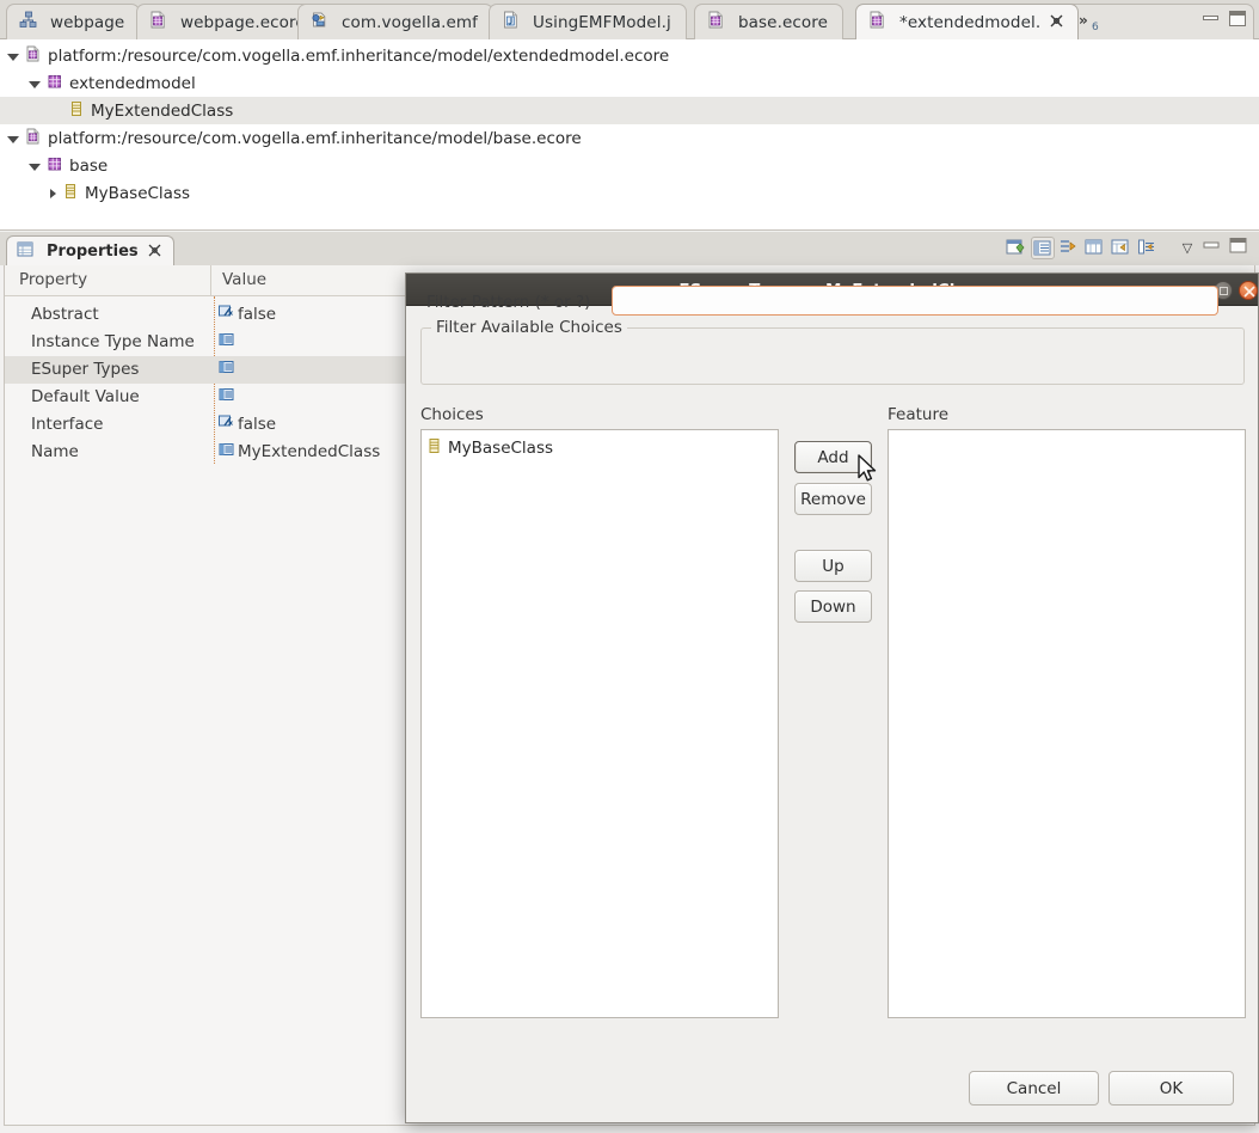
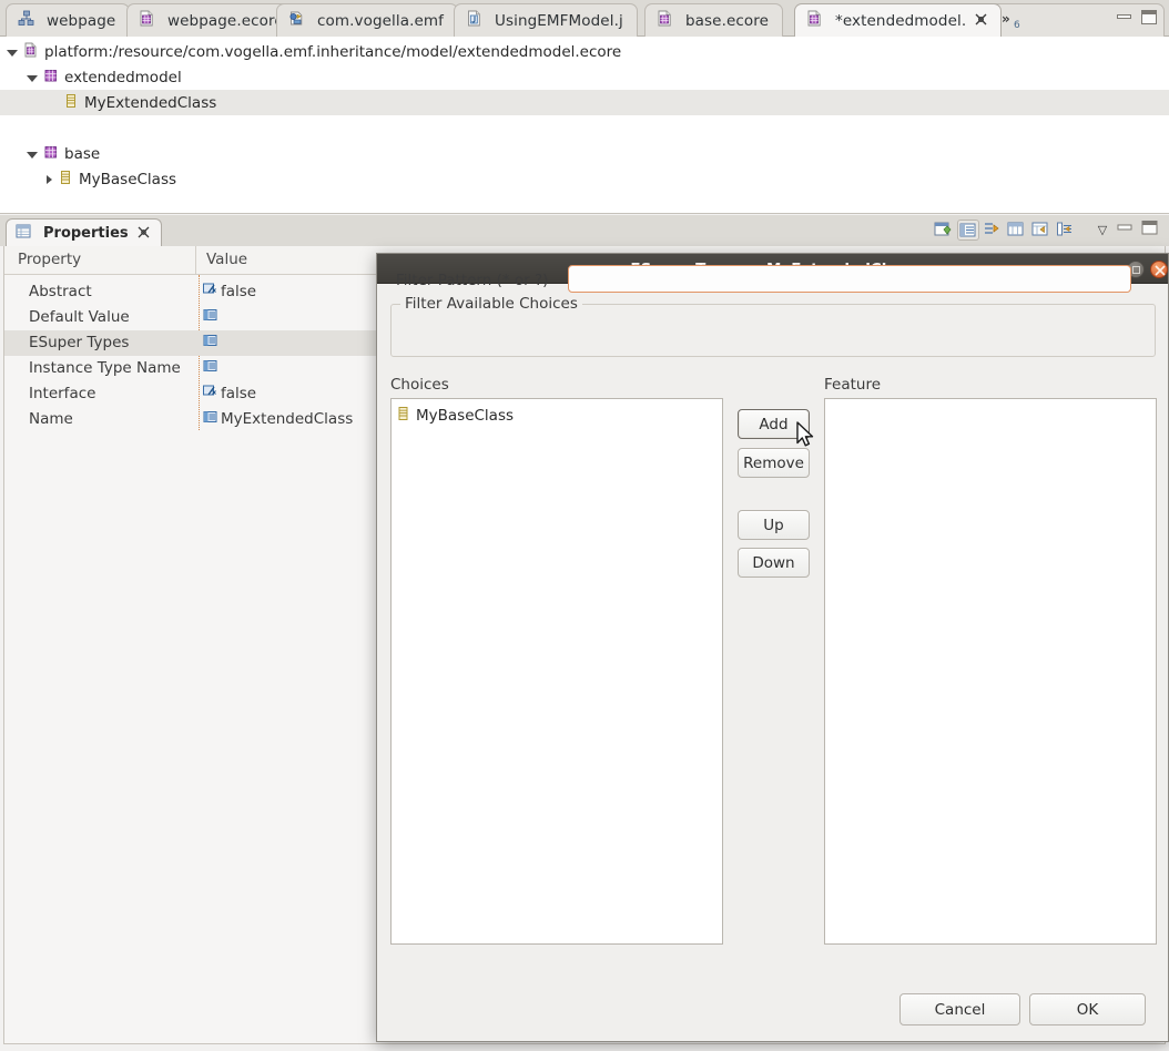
  webpage
  webpage.ecor
  com.vogella.emf
  UsingEMFModel.j
  base.ecore
  *extendedmodel.
  »
  6
  platform:/resource/com.vogella.emf.inheritance/model/extendedmodel.ecore
  extendedmodel
  MyExtendedClass
- platform:/resource/com.vogella.emf.inheritance/model/base.ecore
  base
  MyBaseClass
  Properties
  ▽
  Property
  Value
  Abstract
  false
- Instance Type Name
+ Default Value
  ESuper Types
- Default Value
+ Instance Type Name
  Interface
  false
  Name
  MyExtendedClass
  Filter Available Choices
  Filter Pattern (* or ?)
  Choices
  Feature
  MyBaseClass
  Add
  Remove
  Up
  Down
  Cancel
  OK
